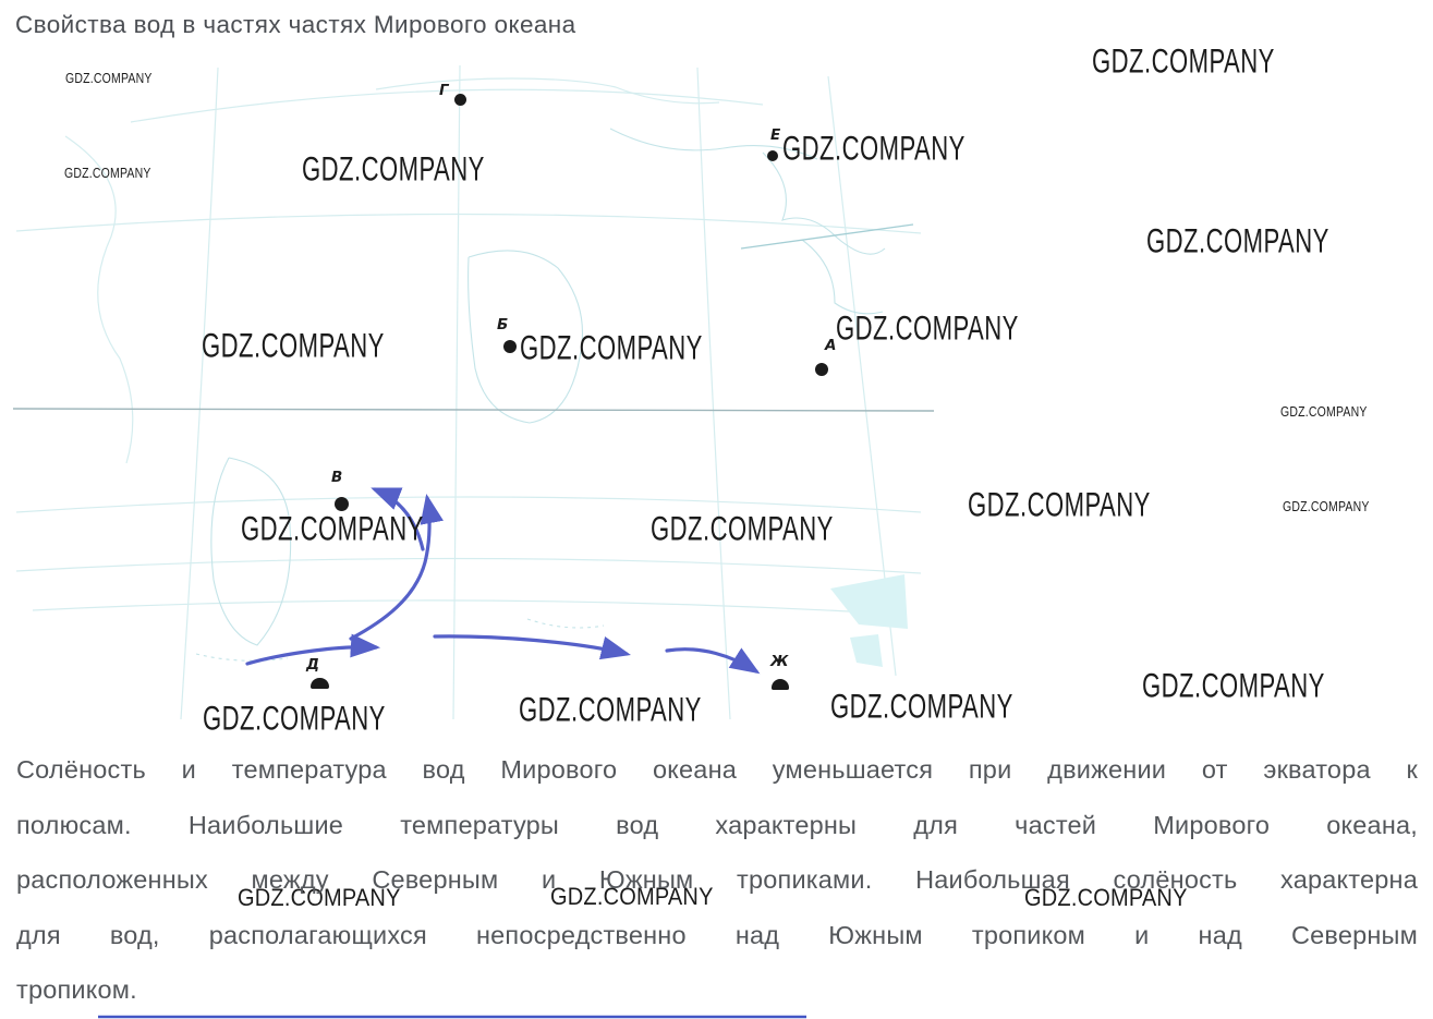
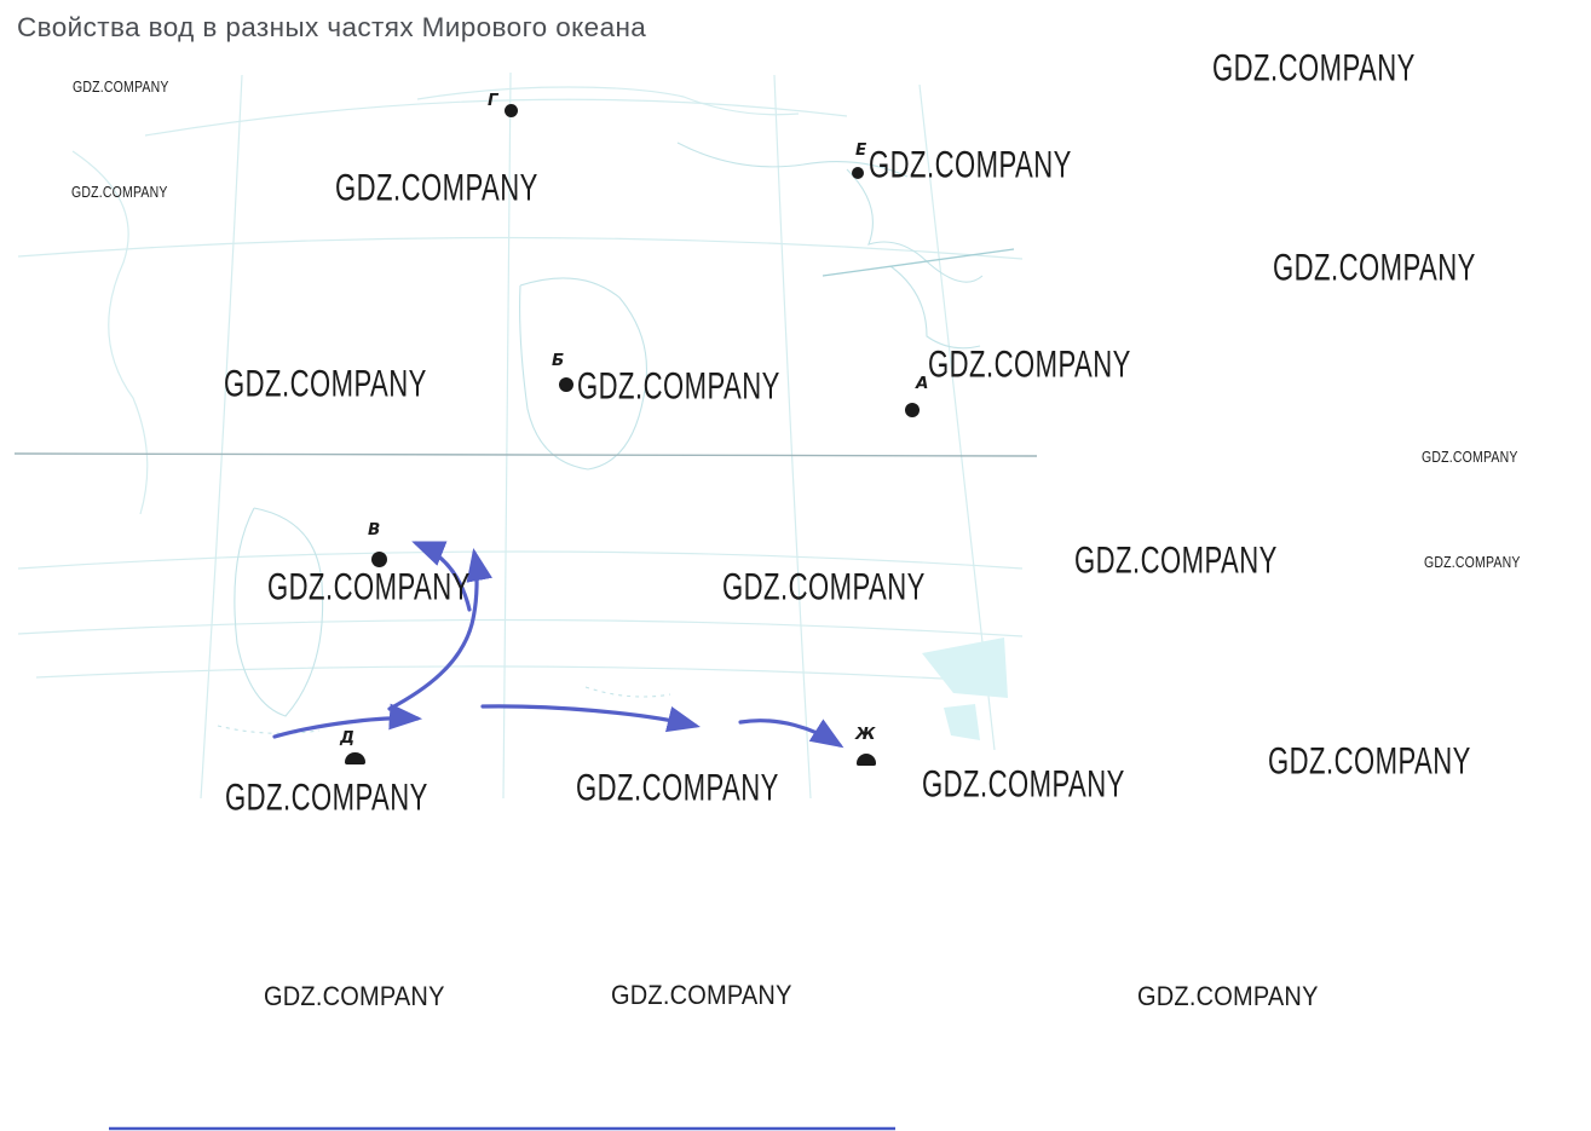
- Свойства вод в частях частях Мирового океана
+ Свойства вод в разных частях Мирового океана
  Г
  Е
  Б
  А
  В
  Д
  Ж
  GDZ.COMPANY
  GDZ.COMPANY
  GDZ.COMPANY
  GDZ.COMPANY
  GDZ.COMPANY
  GDZ.COMPANY
  GDZ.COMPANY
  GDZ.COMPANY
  GDZ.COMPANY
  GDZ.COMPANY
  GDZ.COMPANY
  GDZ.COMPANY
  GDZ.COMPANY
  GDZ.COMPANY
  GDZ.COMPANY
  GDZ.COMPANY
  GDZ.COMPANY
  GDZ.COMPANY
  GDZ.COMPANY
  GDZ.COMPANY
  GDZ.COMPANY
- Солёность и температура вод Мирового океана уменьшается при движении от экватора к
- полюсам. Наибольшие температуры вод характерны для частей Мирового океана,
- расположенных между Северным и Южным тропиками. Наибольшая солёность характерна
- для вод, располагающихся непосредственно над Южным тропиком и над Северным
- тропиком.
